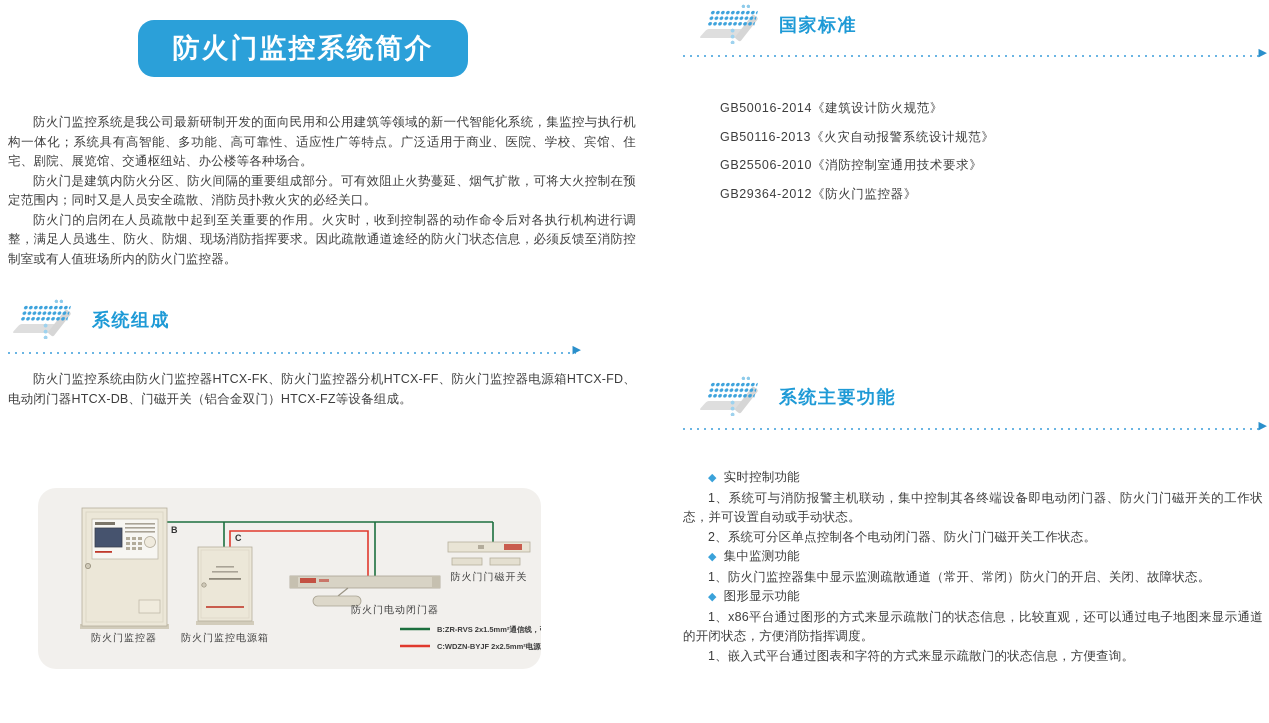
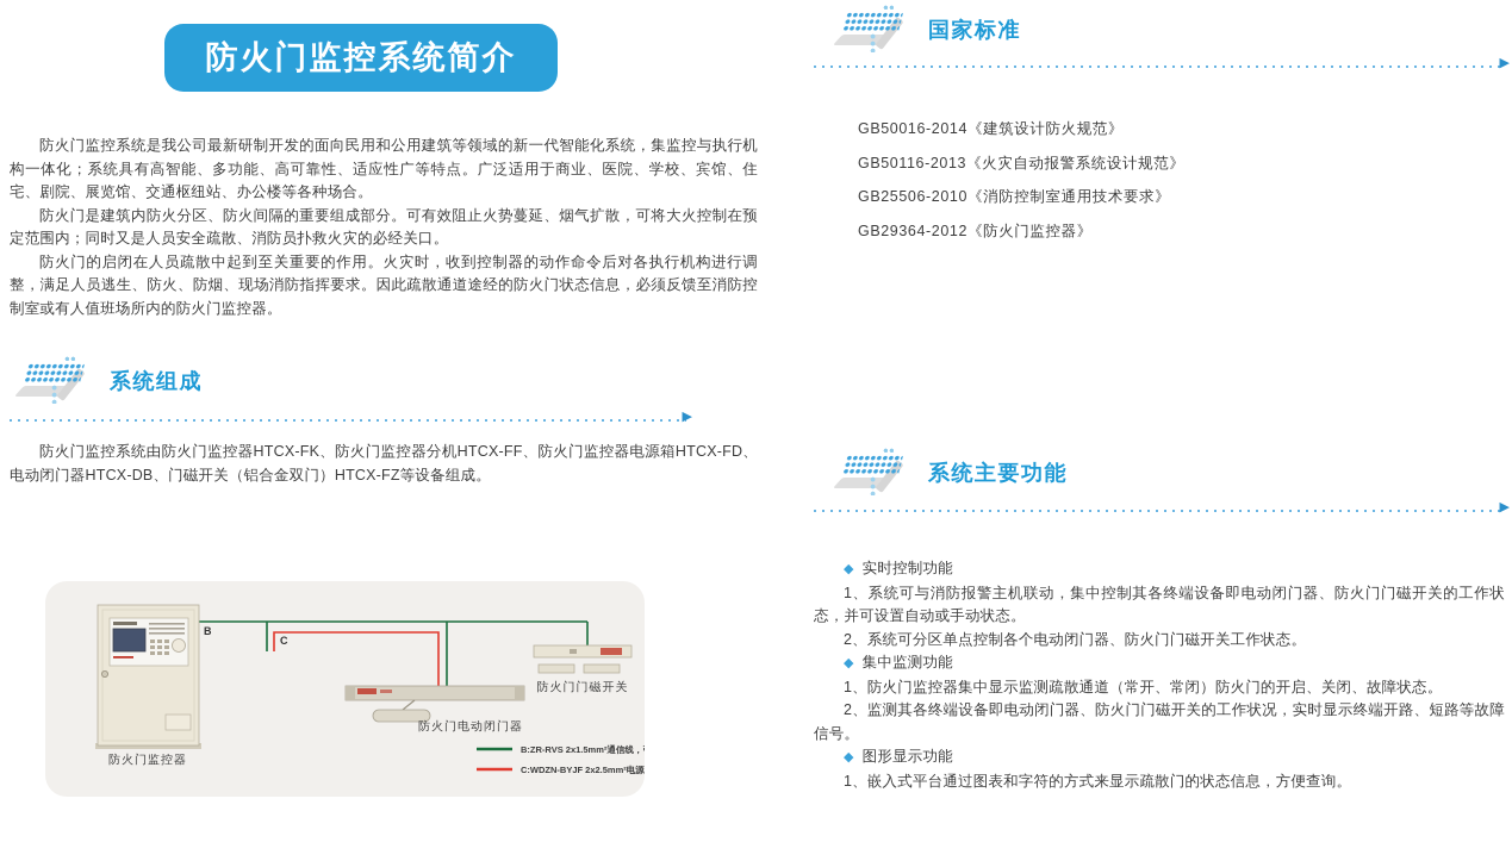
  防火门监控系统简介
  防火门监控系统是我公司最新研制开发的面向民用和公用建筑等领域的新一代智能化系统，集监控与执行机构一体化；系统具有高智能、多功能、高可靠性、适应性广等特点。广泛适用于商业、医院、学校、宾馆、住宅、剧院、展览馆、交通枢纽站、办公楼等各种场合。
  防火门是建筑内防火分区、防火间隔的重要组成部分。可有效阻止火势蔓延、烟气扩散，可将大火控制在预定范围内；同时又是人员安全疏散、消防员扑救火灾的必经关口。
  防火门的启闭在人员疏散中起到至关重要的作用。火灾时，收到控制器的动作命令后对各执行机构进行调整，满足人员逃生、防火、防烟、现场消防指挥要求。因此疏散通道途经的防火门状态信息，必须反馈至消防控制室或有人值班场所内的防火门监控器。
  系统组成
  ▶
  防火门监控系统由防火门监控器HTCX-FK、防火门监控器分机HTCX-FF、防火门监控器电源箱HTCX-FD、电动闭门器HTCX-DB、门磁开关（铝合金双门）HTCX-FZ等设备组成。
  B
  C
  防火门监控器
- 防火门监控电源箱
  防火门电动闭门器
  防火门门磁开关
  B:ZR-RVS 2x1.5mm²通信线，
  C:WDZN-BYJF 2x2.5mm²电源
  国家标准
  ▶
  GB50016-2014《建筑设计防火规范》
  GB50116-2013《火灾自动报警系统设计规范》
  GB25506-2010《消防控制室通用技术要求》
  GB29364-2012《防火门监控器》
  系统主要功能
  ▶
  ◆ 实时控制功能
  1、系统可与消防报警主机联动，集中控制其各终端设备即电动闭门器、防火门门磁开关的工作状态，并可设置自动或手动状态。
  2、系统可分区单点控制各个电动闭门器、防火门门磁开关工作状态。
  ◆ 集中监测功能
  1、防火门监控器集中显示监测疏散通道（常开、常闭）防火门的开启、关闭、故障状态。
+ 2、监测其各终端设备即电动闭门器、防火门门磁开关的工作状况，实时显示终端开路、短路等故障信号。
  ◆ 图形显示功能
- 1、x86平台通过图形的方式来显示疏散门的状态信息，比较直观，还可以通过电子地图来显示通道的开闭状态，方便消防指挥调度。
  1、嵌入式平台通过图表和字符的方式来显示疏散门的状态信息，方便查询。
